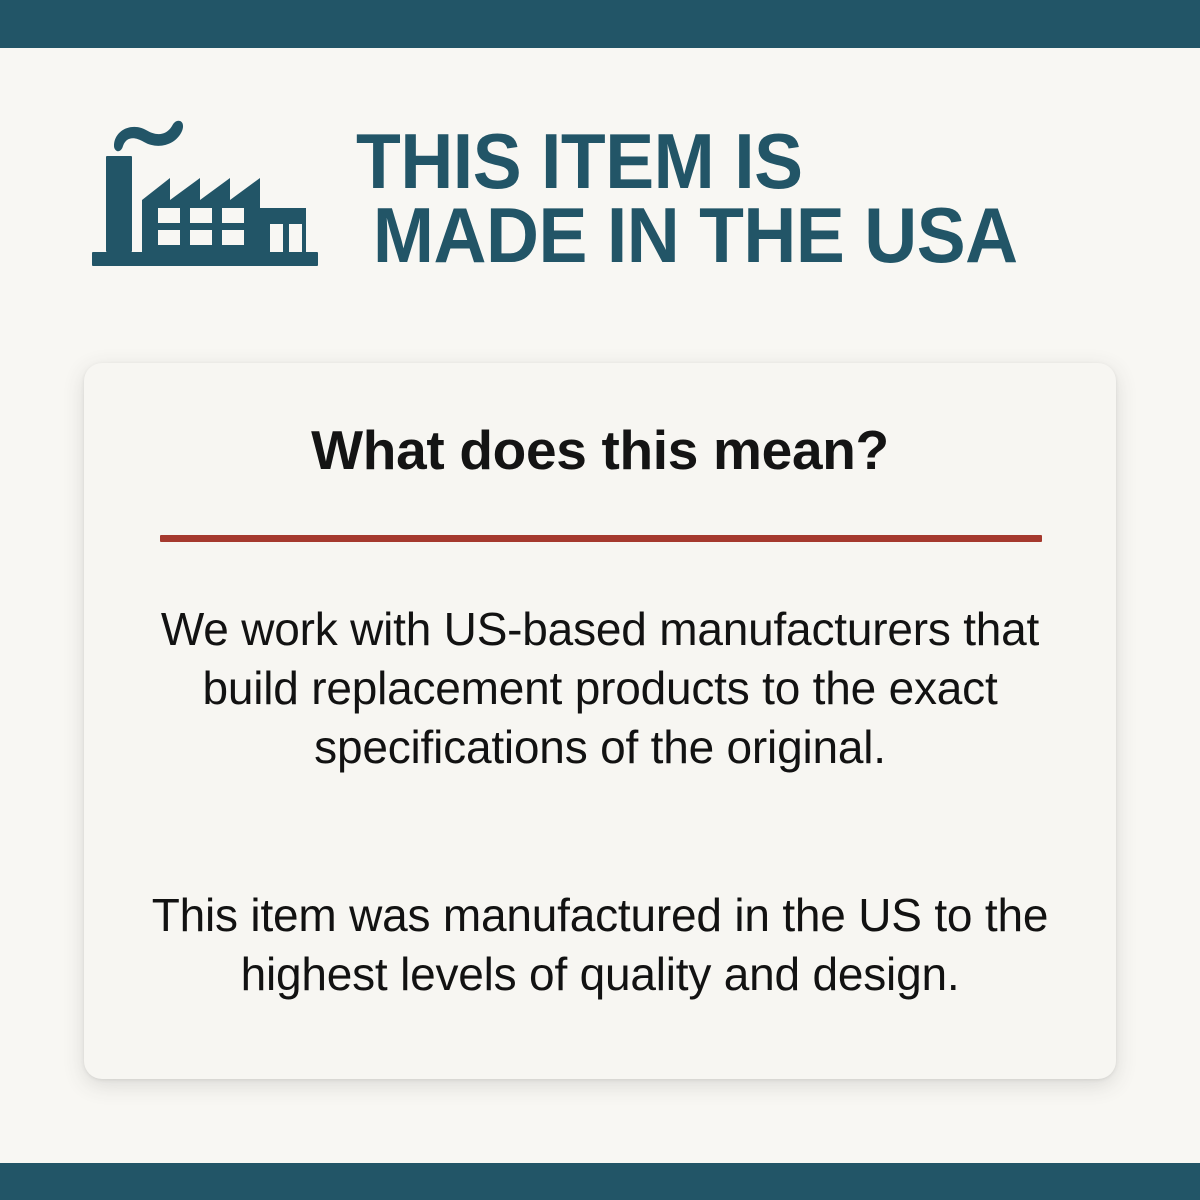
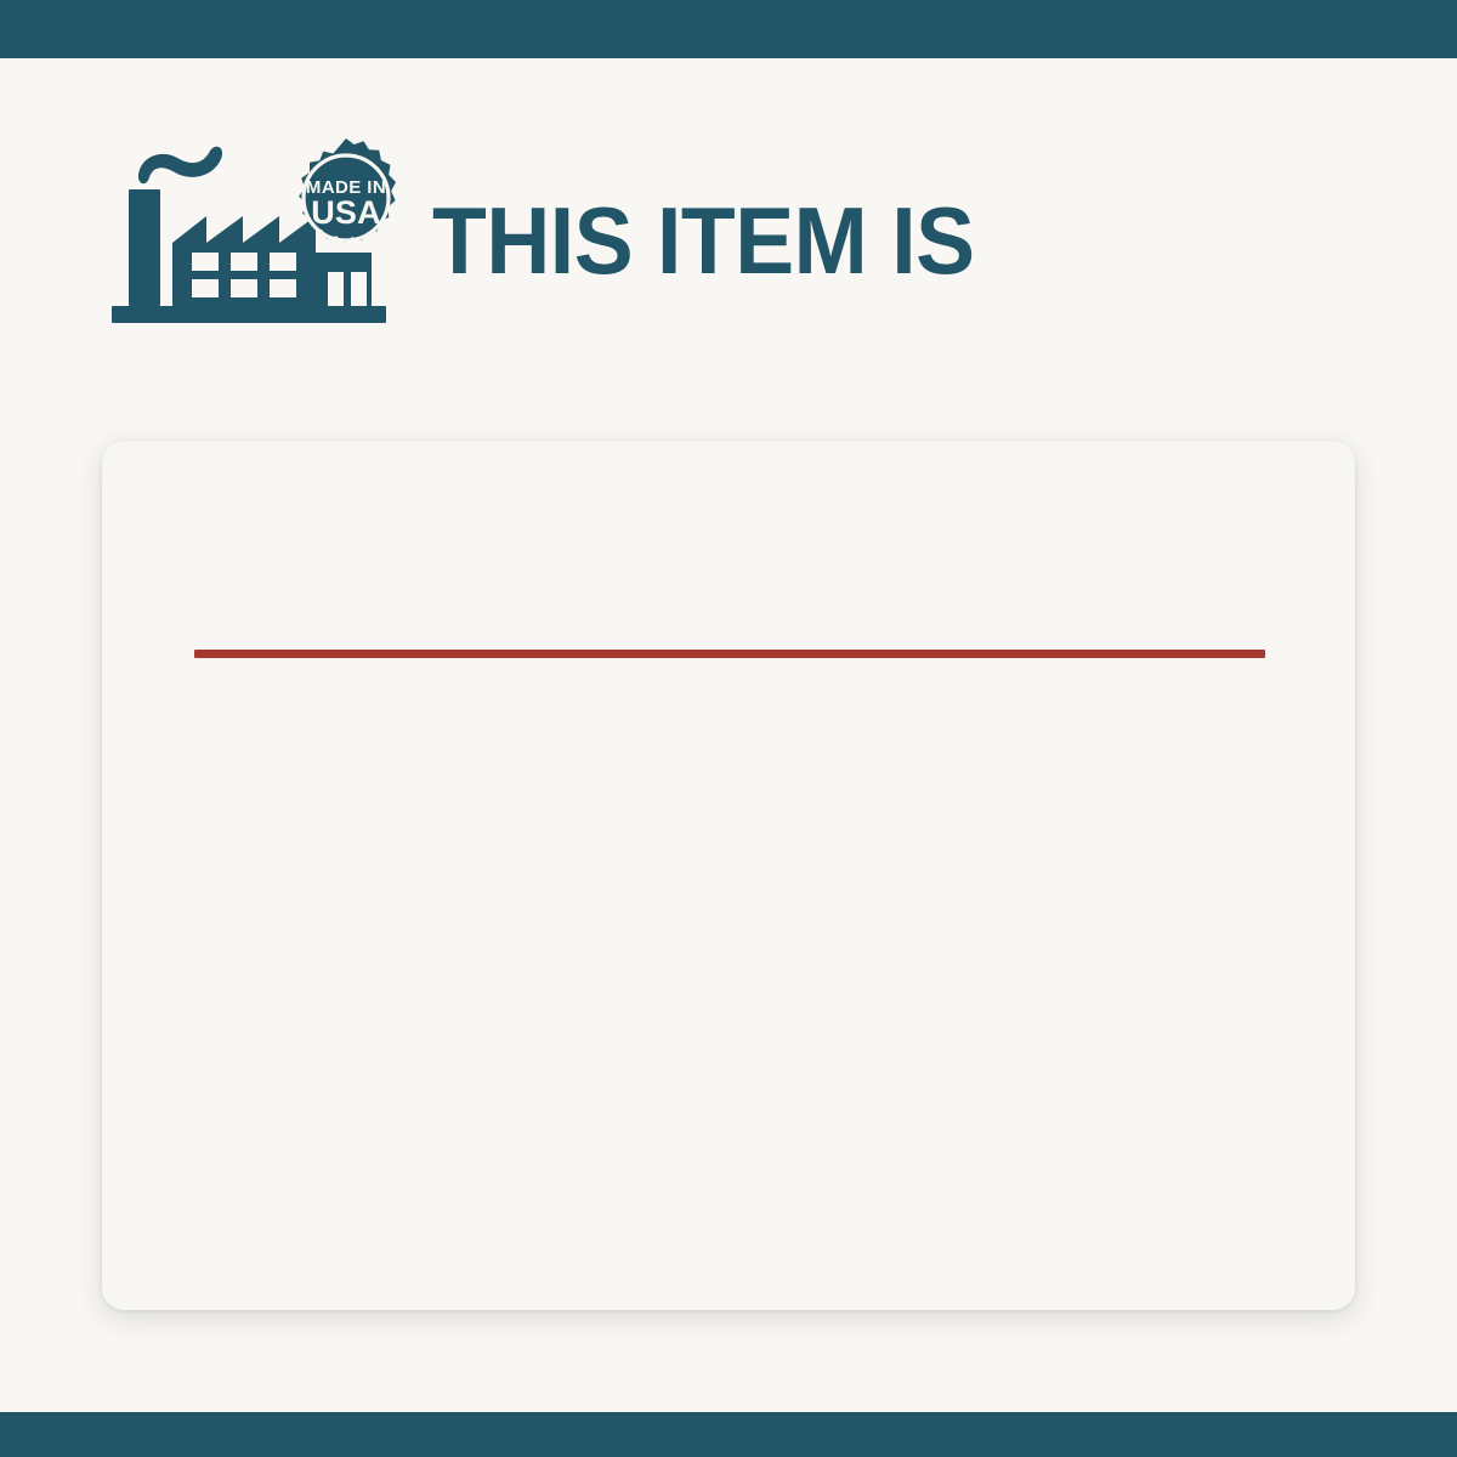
+ MADE IN
+ USA
  THIS ITEM IS
- MADE IN THE USA
- What does this mean?
- We work with US-based manufacturers that build replacement products to the exact specifications of the original.
- This item was manufactured in the US to the highest levels of quality and design.
